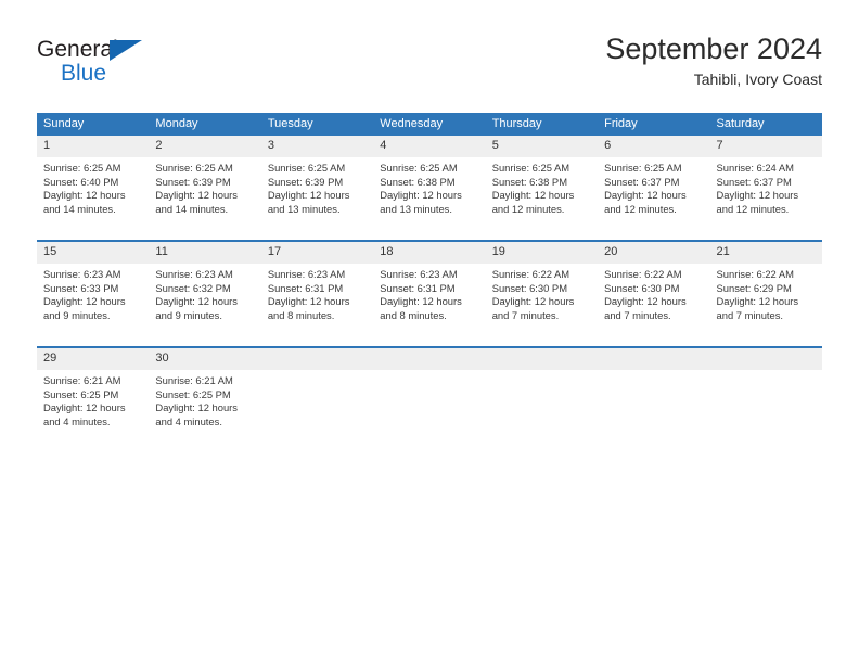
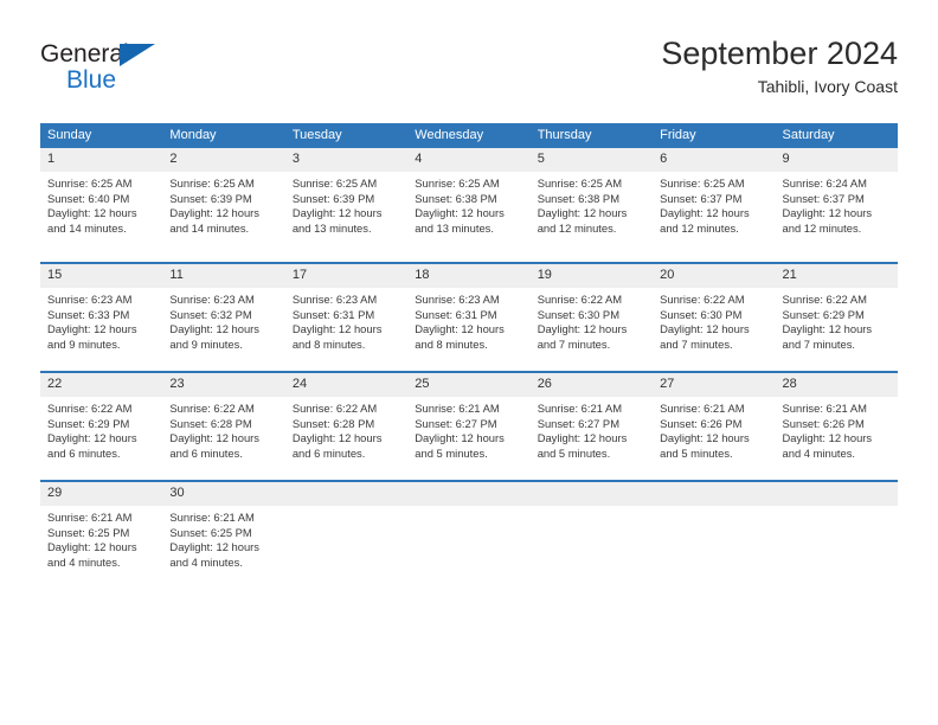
  General
  Blue
  September 2024
  Tahibli, Ivory Coast
  Sunday	Monday	Tuesday	Wednesday	Thursday	Friday	Saturday
- 1Sunrise: 6:25 AMSunset: 6:40 PMDaylight: 12 hoursand 14 minutes.	2Sunrise: 6:25 AMSunset: 6:39 PMDaylight: 12 hoursand 14 minutes.	3Sunrise: 6:25 AMSunset: 6:39 PMDaylight: 12 hoursand 13 minutes.	4Sunrise: 6:25 AMSunset: 6:38 PMDaylight: 12 hoursand 13 minutes.	5Sunrise: 6:25 AMSunset: 6:38 PMDaylight: 12 hoursand 12 minutes.	6Sunrise: 6:25 AMSunset: 6:37 PMDaylight: 12 hoursand 12 minutes.	7Sunrise: 6:24 AMSunset: 6:37 PMDaylight: 12 hoursand 12 minutes.
+ 1Sunrise: 6:25 AMSunset: 6:40 PMDaylight: 12 hoursand 14 minutes.	2Sunrise: 6:25 AMSunset: 6:39 PMDaylight: 12 hoursand 14 minutes.	3Sunrise: 6:25 AMSunset: 6:39 PMDaylight: 12 hoursand 13 minutes.	4Sunrise: 6:25 AMSunset: 6:38 PMDaylight: 12 hoursand 13 minutes.	5Sunrise: 6:25 AMSunset: 6:38 PMDaylight: 12 hoursand 12 minutes.	6Sunrise: 6:25 AMSunset: 6:37 PMDaylight: 12 hoursand 12 minutes.	9Sunrise: 6:24 AMSunset: 6:37 PMDaylight: 12 hoursand 12 minutes.
  15Sunrise: 6:23 AMSunset: 6:33 PMDaylight: 12 hoursand 9 minutes.	11Sunrise: 6:23 AMSunset: 6:32 PMDaylight: 12 hoursand 9 minutes.	17Sunrise: 6:23 AMSunset: 6:31 PMDaylight: 12 hoursand 8 minutes.	18Sunrise: 6:23 AMSunset: 6:31 PMDaylight: 12 hoursand 8 minutes.	19Sunrise: 6:22 AMSunset: 6:30 PMDaylight: 12 hoursand 7 minutes.	20Sunrise: 6:22 AMSunset: 6:30 PMDaylight: 12 hoursand 7 minutes.	21Sunrise: 6:22 AMSunset: 6:29 PMDaylight: 12 hoursand 7 minutes.
+ 22Sunrise: 6:22 AMSunset: 6:29 PMDaylight: 12 hoursand 6 minutes.	23Sunrise: 6:22 AMSunset: 6:28 PMDaylight: 12 hoursand 6 minutes.	24Sunrise: 6:22 AMSunset: 6:28 PMDaylight: 12 hoursand 6 minutes.	25Sunrise: 6:21 AMSunset: 6:27 PMDaylight: 12 hoursand 5 minutes.	26Sunrise: 6:21 AMSunset: 6:27 PMDaylight: 12 hoursand 5 minutes.	27Sunrise: 6:21 AMSunset: 6:26 PMDaylight: 12 hoursand 5 minutes.	28Sunrise: 6:21 AMSunset: 6:26 PMDaylight: 12 hoursand 4 minutes.
  29Sunrise: 6:21 AMSunset: 6:25 PMDaylight: 12 hoursand 4 minutes.	30Sunrise: 6:21 AMSunset: 6:25 PMDaylight: 12 hoursand 4 minutes.
